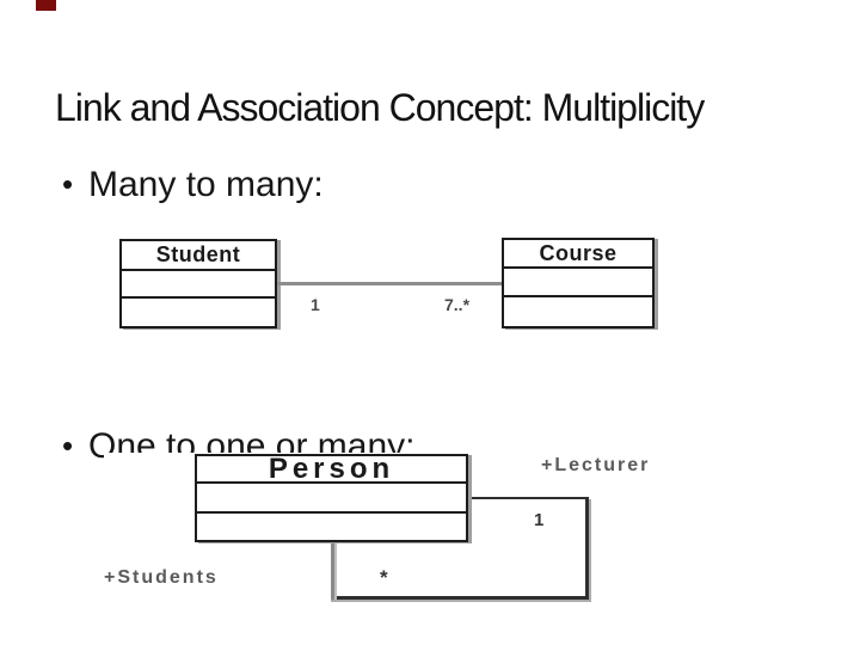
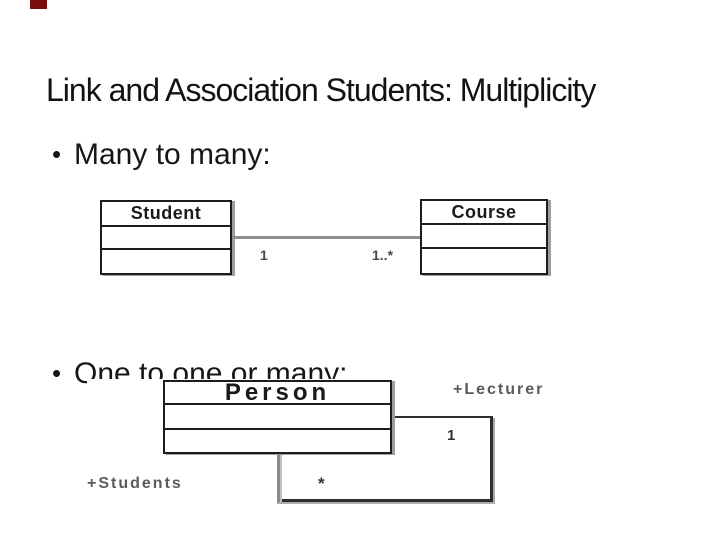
- Link and Association Concept: Multiplicity
+ Link and Association Students: Multiplicity
  •
  Many to many:
  Student
  1
- 7..*
+ 1..*
  Course
  •
  One to one or many:
  +Lecturer
  1
  *
  +Students
  Person
